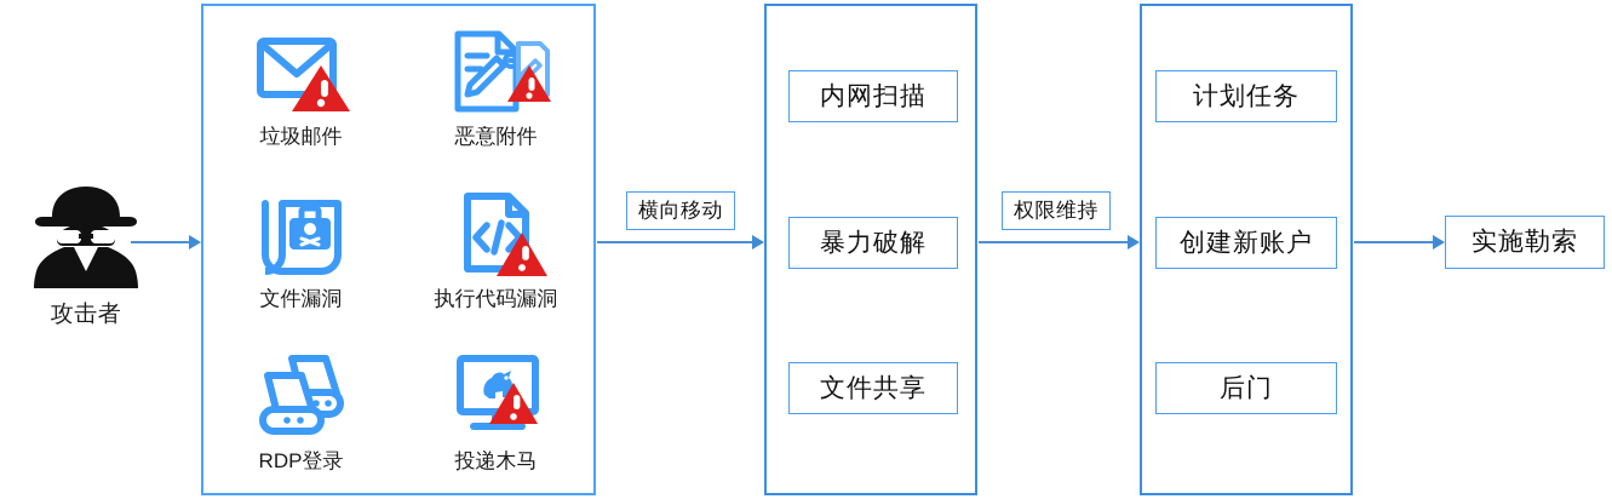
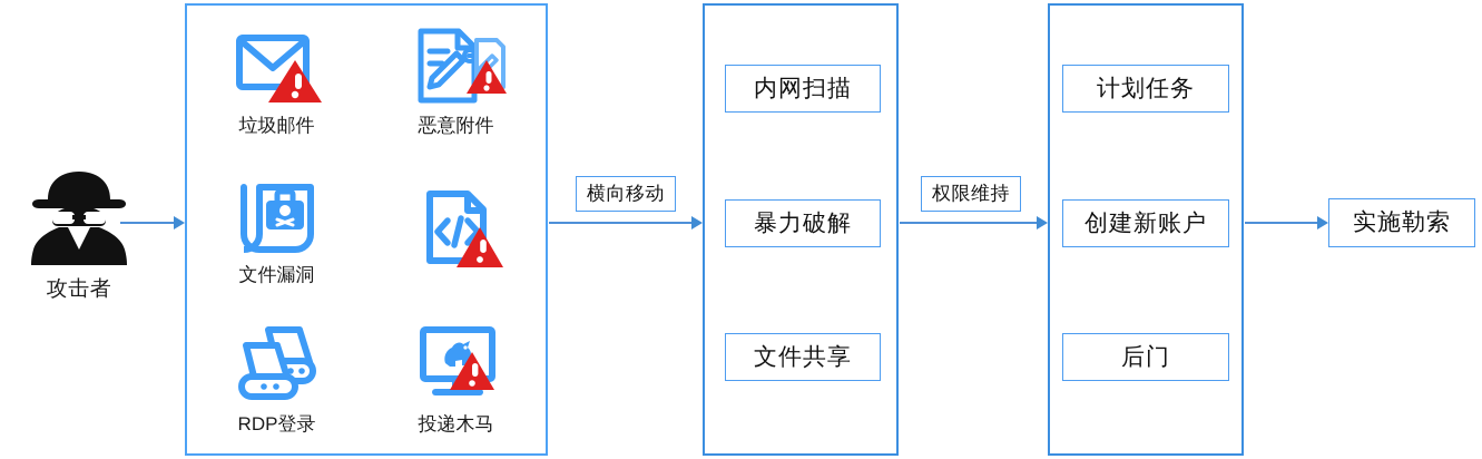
  攻击者
  垃圾邮件
  恶意附件
  文件漏洞
- 执行代码漏洞
  RDP登录
  投递木马
  横向移动
  内网扫描
  暴力破解
  文件共享
  权限维持
  计划任务
  创建新账户
  后门
  实施勒索
